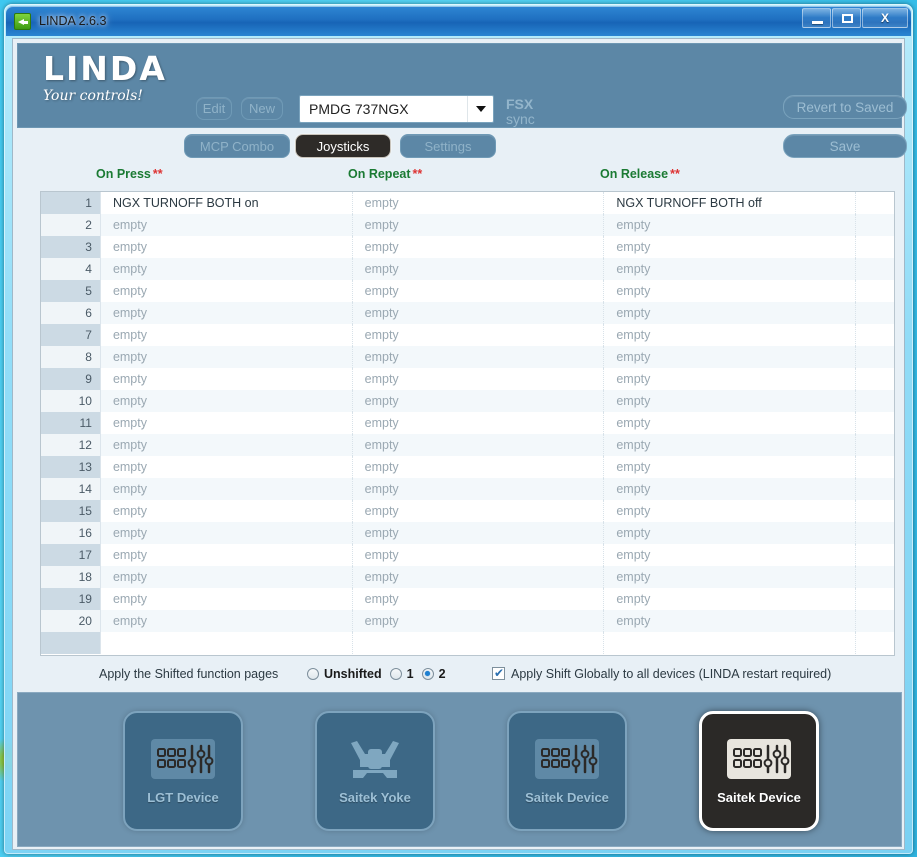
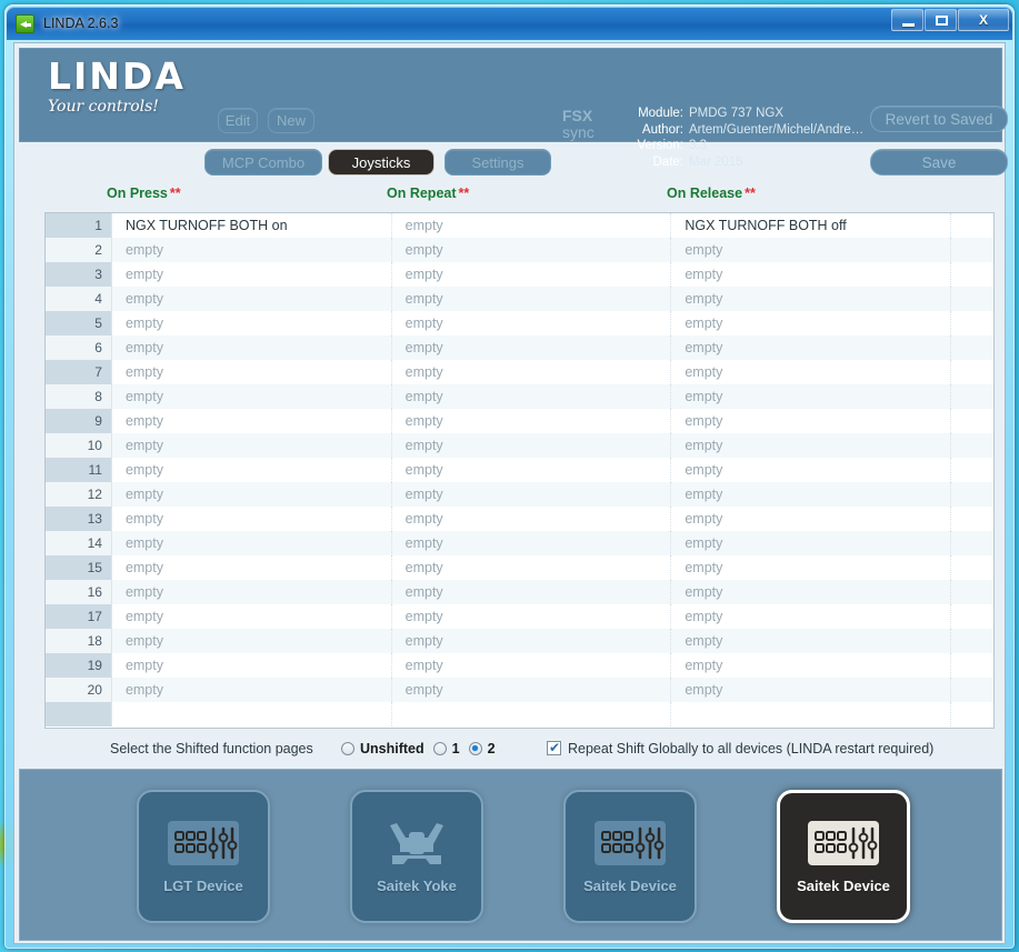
  LINDA 2.6.3
  X
  LINDA
  Your controls!
  Edit
  New
  MCP Combo
  Joysticks
  Settings
- PMDG 737NGX
  FSX
  sync
+ Module:
+ PMDG 737 NGX
+ Author:
+ Artem/Guenter/Michel/Andre…
+ Version:
+ 3.3
  Revert to Saved
  Save
  On Press **
  On Repeat **
  On Release **
  1
  NGX TURNOFF BOTH on
  empty
  NGX TURNOFF BOTH off
  2
  empty
  empty
  empty
  3
  empty
  empty
  empty
  4
  empty
  empty
  empty
  5
  empty
  empty
  empty
  6
  empty
  empty
  empty
  7
  empty
  empty
  empty
  8
  empty
  empty
  empty
  9
  empty
  empty
  empty
  10
  empty
  empty
  empty
  11
  empty
  empty
  empty
  12
  empty
  empty
  empty
  13
  empty
  empty
  empty
  14
  empty
  empty
  empty
  15
  empty
  empty
  empty
  16
  empty
  empty
  empty
  17
  empty
  empty
  empty
  18
  empty
  empty
  empty
  19
  empty
  empty
  empty
  20
  empty
  empty
  empty
- Apply the Shifted function pages
+ Select the Shifted function pages
  Unshifted
  1
  2
- Apply Shift Globally to all devices (LINDA restart required)
+ Repeat Shift Globally to all devices (LINDA restart required)
  LGT Device
  Saitek Yoke
  Saitek Device
  Saitek Device
